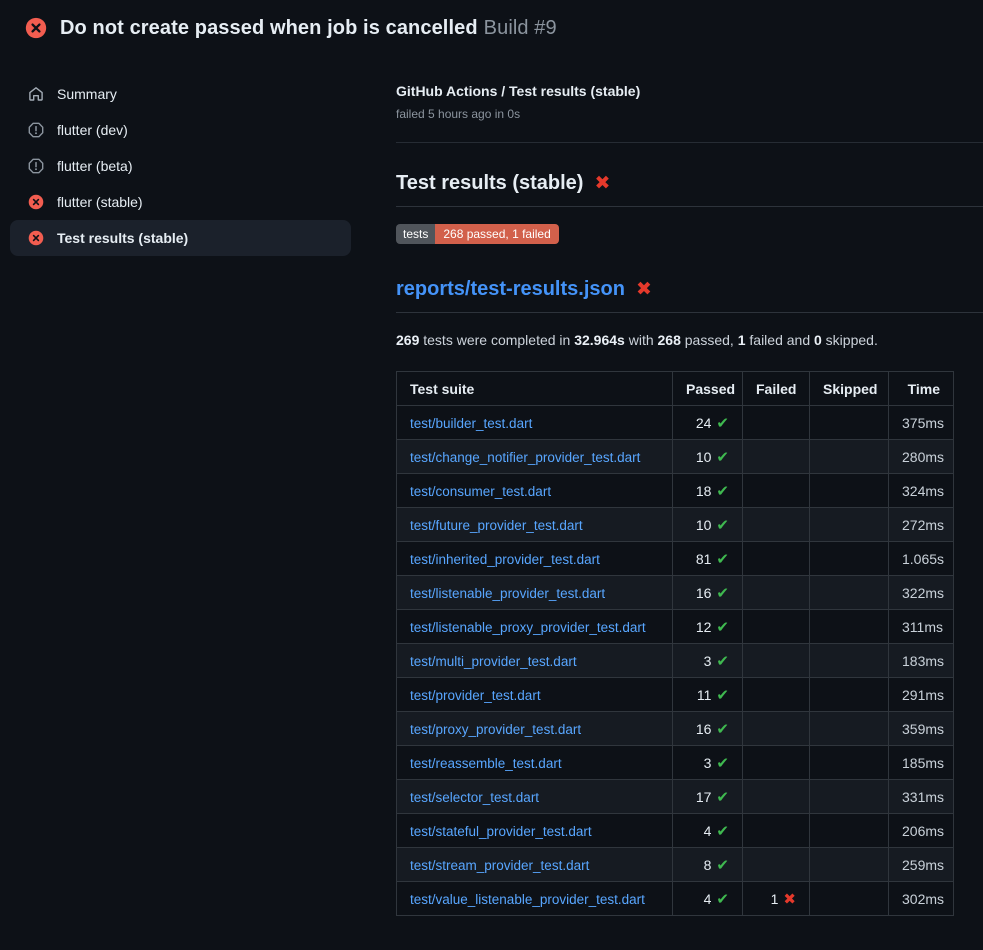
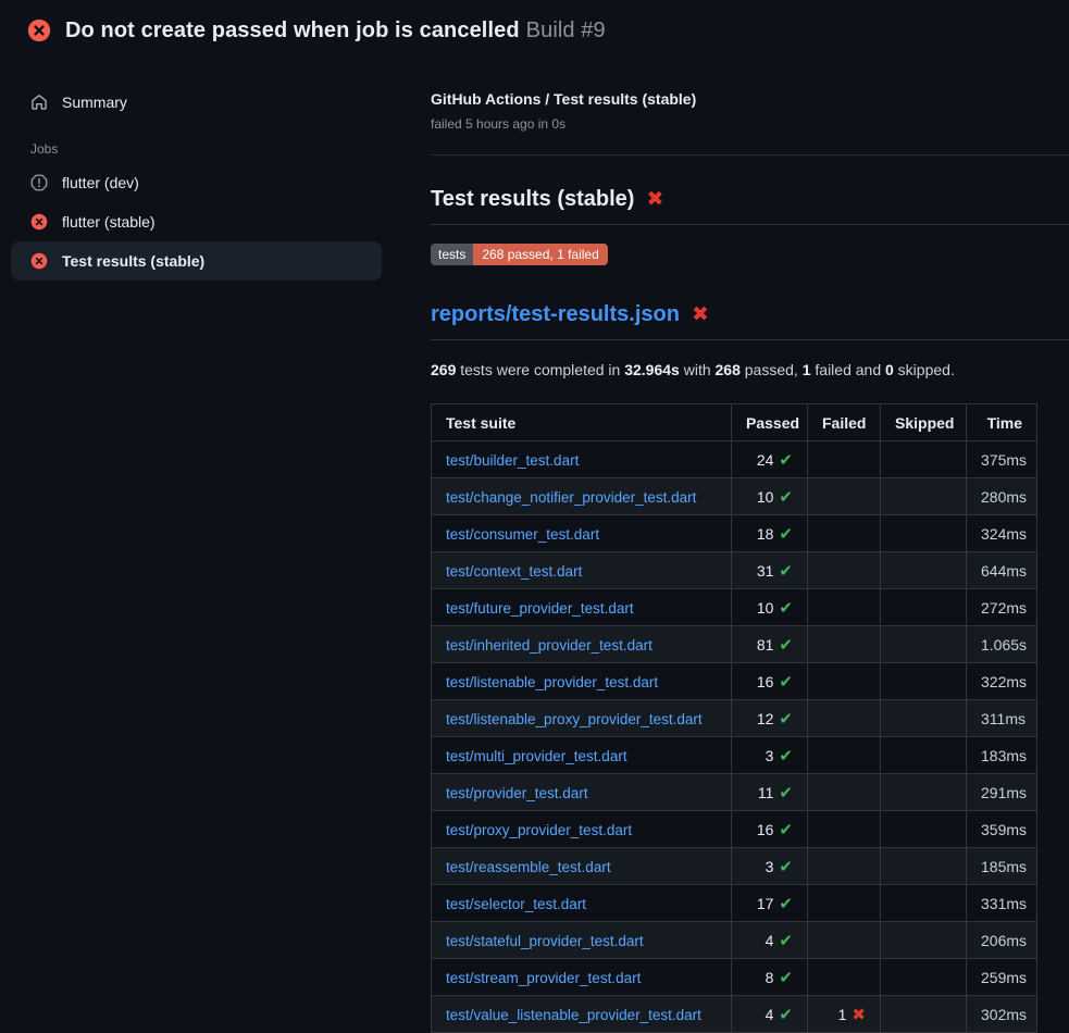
  Do not create passed when job is cancelled Build #9
  Summary
+ Jobs
  flutter (dev)
- flutter (beta)
  flutter (stable)
  Test results (stable)
  GitHub Actions / Test results (stable)
  failed 5 hours ago in 0s
  Test results (stable)
  ✖
  tests
  268 passed, 1 failed
  reports/test-results.json
  ✖
  269 tests were completed in 32.964s with 268 passed, 1 failed and 0 skipped.
  Test suite	Passed	Failed	Skipped	Time
  test/builder_test.dart	24 ✔			375ms
  test/change_notifier_provider_test.dart	10 ✔			280ms
  test/consumer_test.dart	18 ✔			324ms
+ test/context_test.dart	31 ✔			644ms
  test/future_provider_test.dart	10 ✔			272ms
  test/inherited_provider_test.dart	81 ✔			1.065s
  test/listenable_provider_test.dart	16 ✔			322ms
  test/listenable_proxy_provider_test.dart	12 ✔			311ms
  test/multi_provider_test.dart	3 ✔			183ms
  test/provider_test.dart	11 ✔			291ms
  test/proxy_provider_test.dart	16 ✔			359ms
  test/reassemble_test.dart	3 ✔			185ms
  test/selector_test.dart	17 ✔			331ms
  test/stateful_provider_test.dart	4 ✔			206ms
  test/stream_provider_test.dart	8 ✔			259ms
  test/value_listenable_provider_test.dart	4 ✔	1 ✖		302ms
